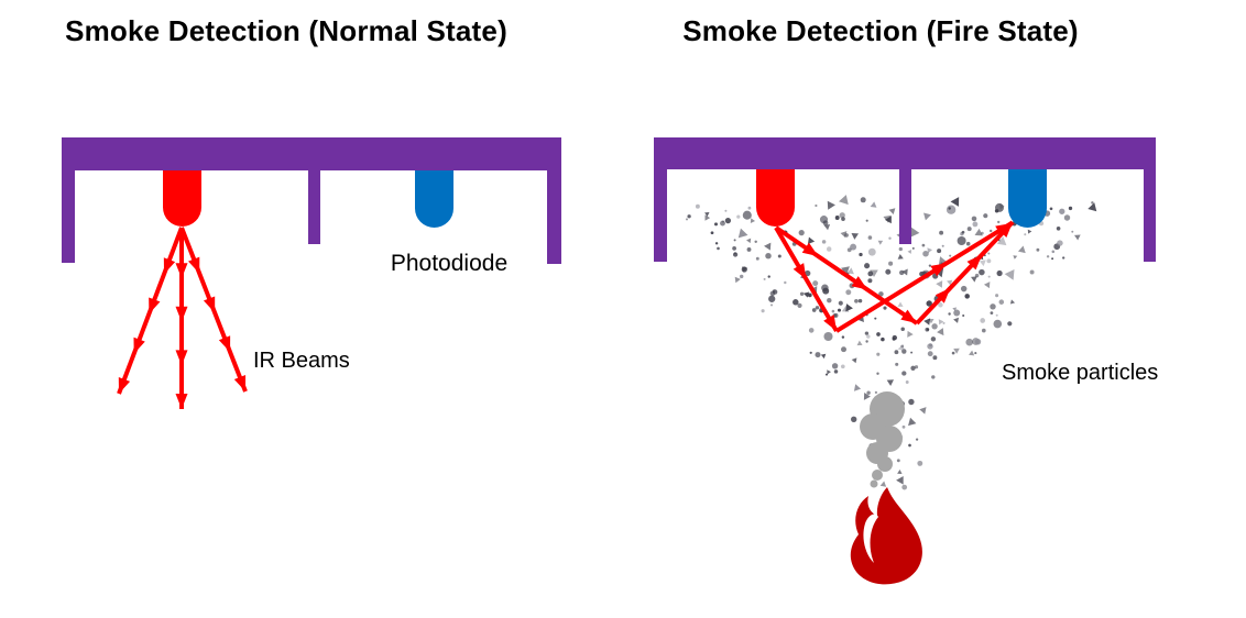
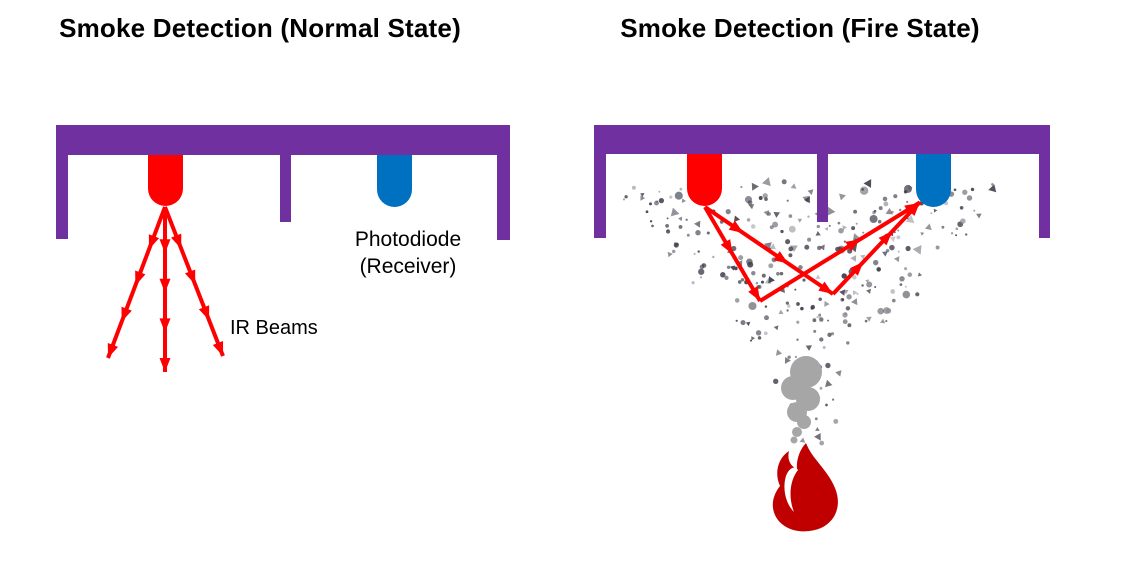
  Smoke Detection (Normal State)
  Smoke Detection (Fire State)
  Photodiode
+ (Receiver)
  IR Beams
- Smoke particles
